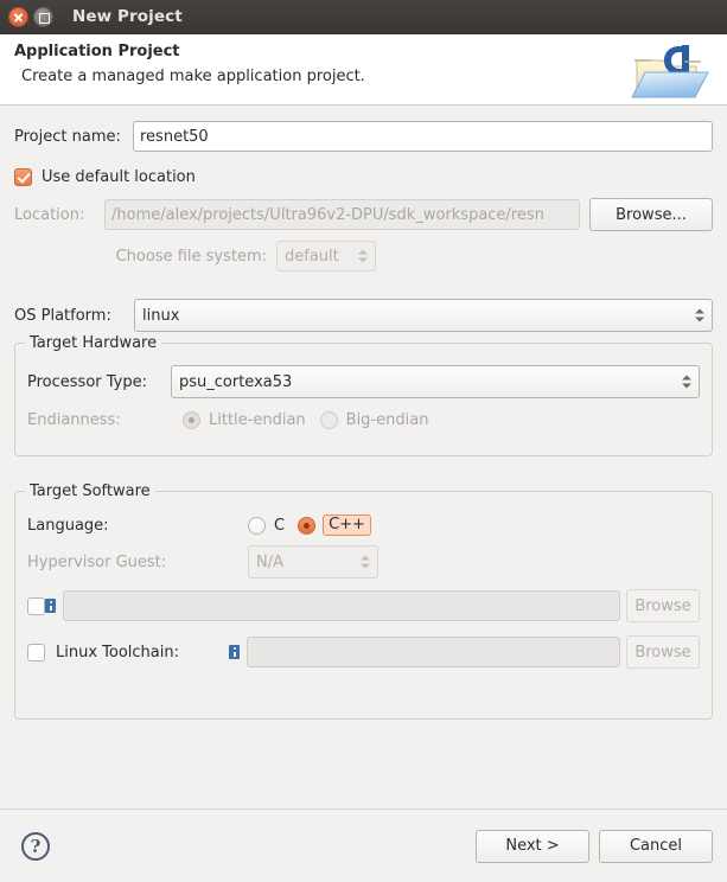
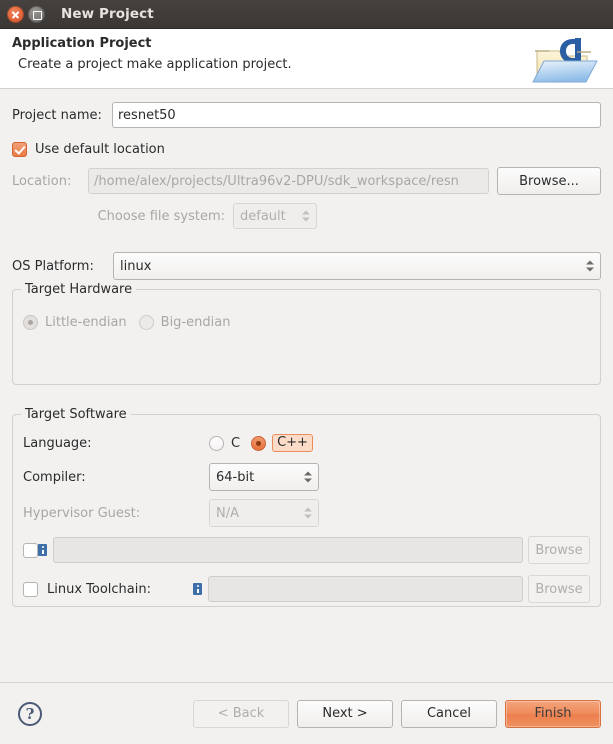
  New Project
  Application Project
- Create a managed make application project.
+ Create a project make application project.
  Project name:
  resnet50
  Use default location
  Location:
  /home/alex/projects/Ultra96v2-DPU/sdk_workspace/resn
  Browse...
  Choose file system:
  default
  OS Platform:
  linux
  Target Hardware
- Processor Type:
- psu_cortexa53
- Endianness:
  Little-endian
  Big-endian
  Target Software
  Language:
  C
  C++
+ Compiler:
+ 64-bit
  Hypervisor Guest:
  N/A
  Browse
  Linux Toolchain:
  Browse
  ?
+ < Back
  Next >
  Cancel
+ Finish
